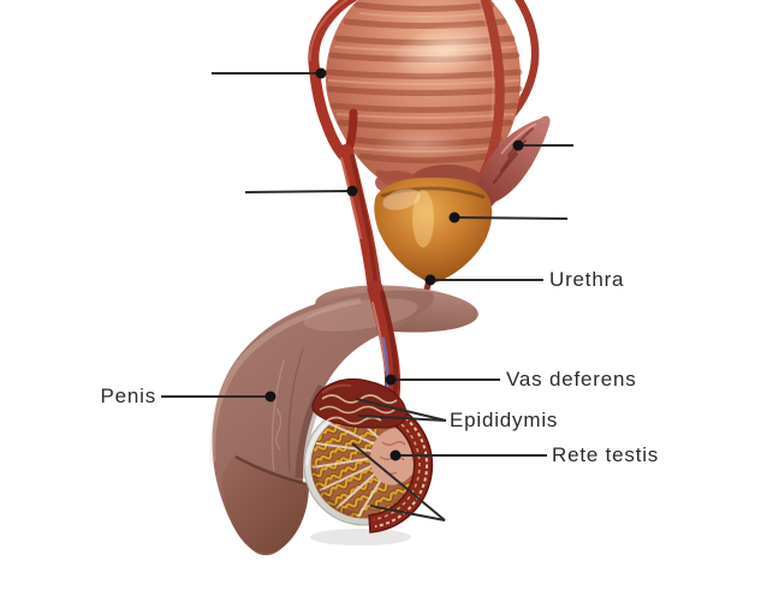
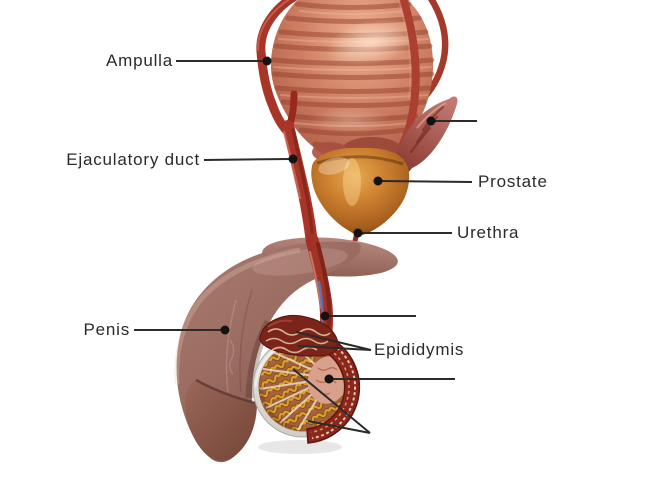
+ Ampulla
+ Ejaculatory duct
+ Prostate
  Urethra
  Penis
- Vas deferens
  Epididymis
- Rete testis
